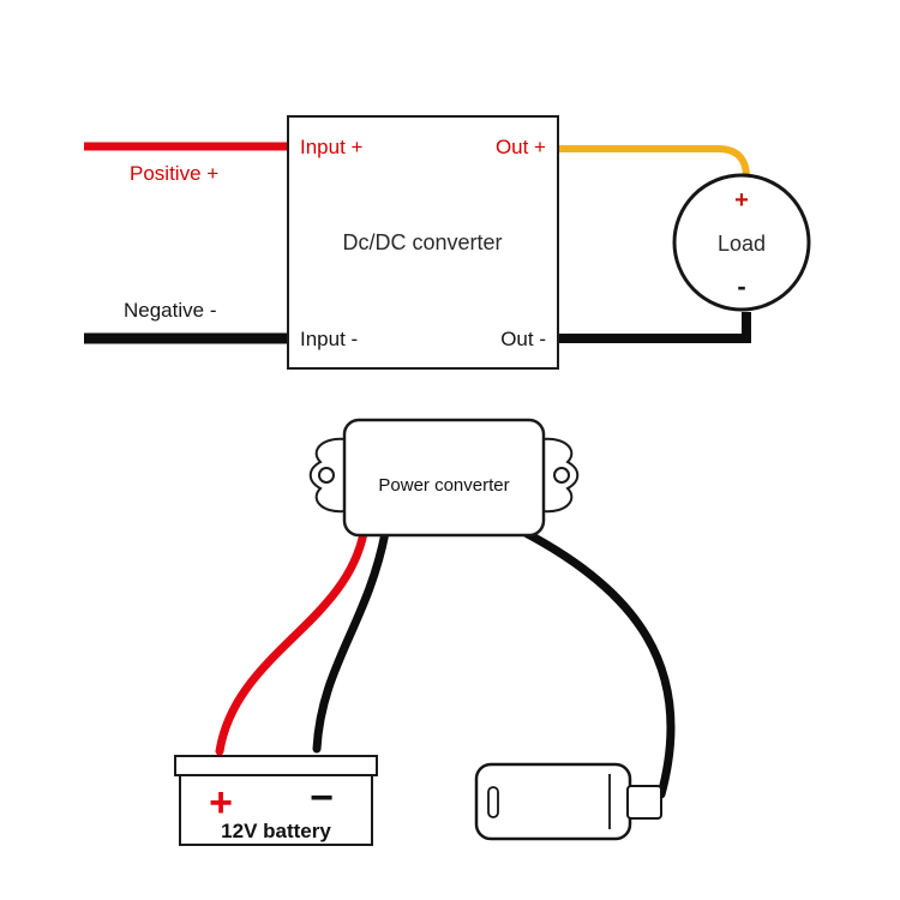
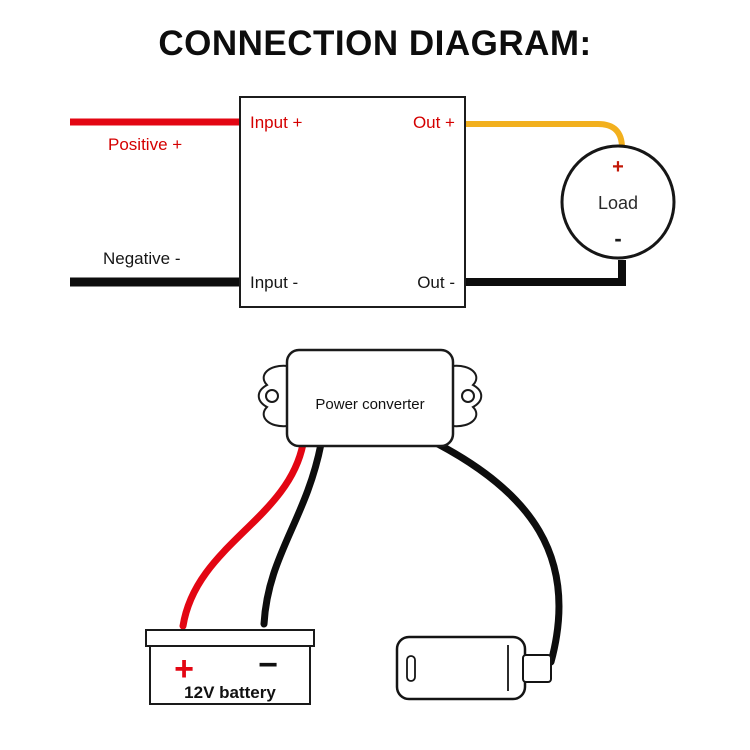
+ CONNECTION DIAGRAM:
  Input +
  Out +
- Dc/DC converter
  Input -
  Out -
  Positive +
  Negative -
  +
  Load
  -
  Power converter
  +
  −
  12V battery
